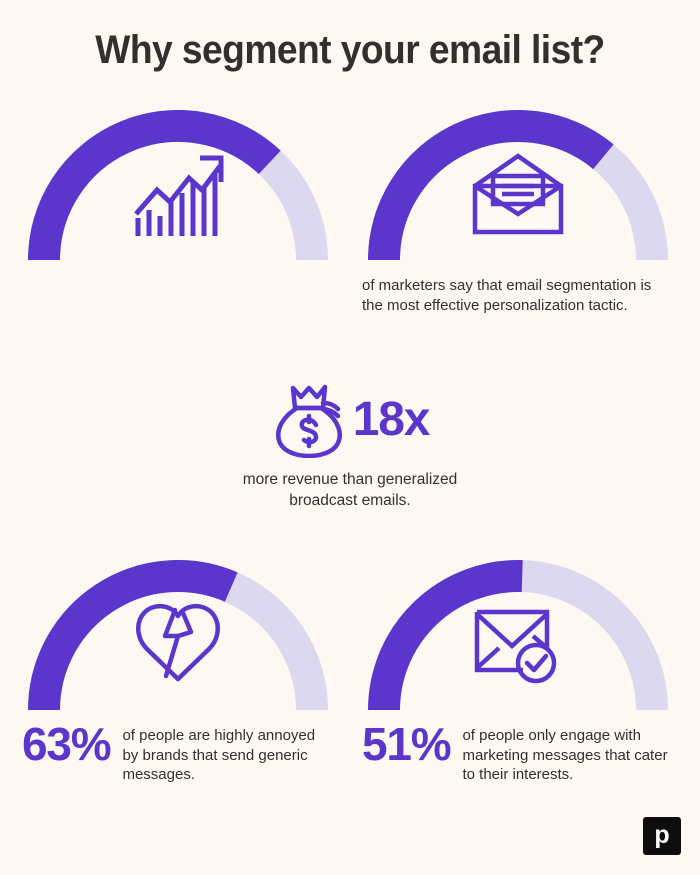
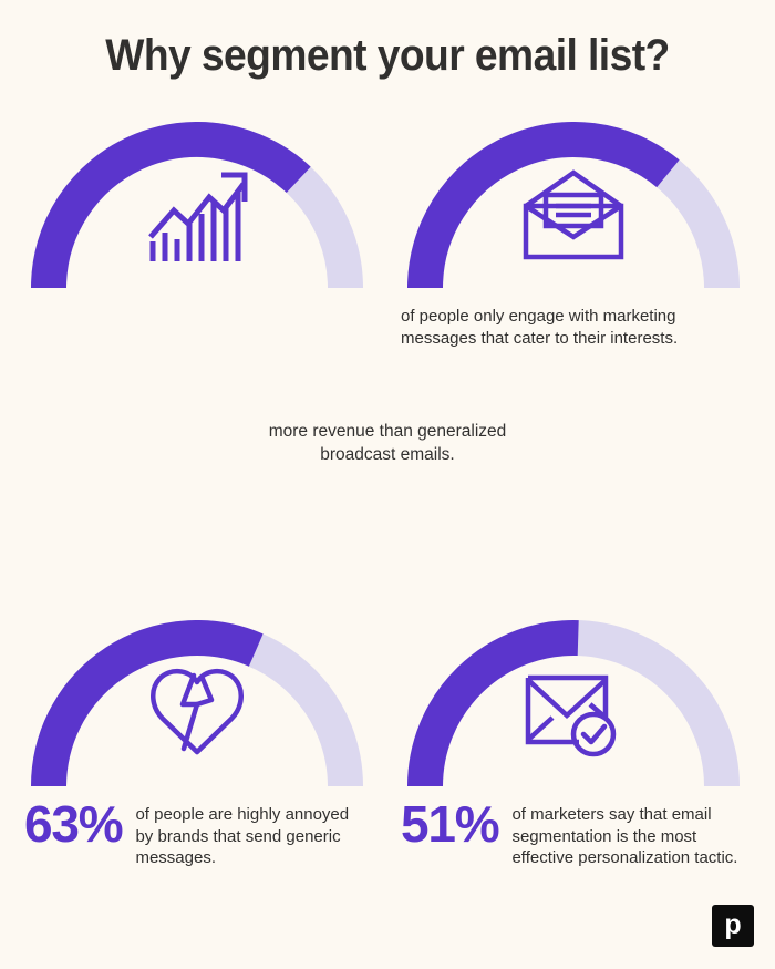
  Why segment your email list?
- of marketers say that email segmentation is the most effective personalization tactic.
+ of people only engage with marketing messages that cater to their interests.
- 18x
  more revenue than generalized
  broadcast emails.
  63%
  of people are highly annoyed by brands that send generic messages.
  51%
- of people only engage with marketing messages that cater to their interests.
+ of marketers say that email segmentation is the most effective personalization tactic.
  p
